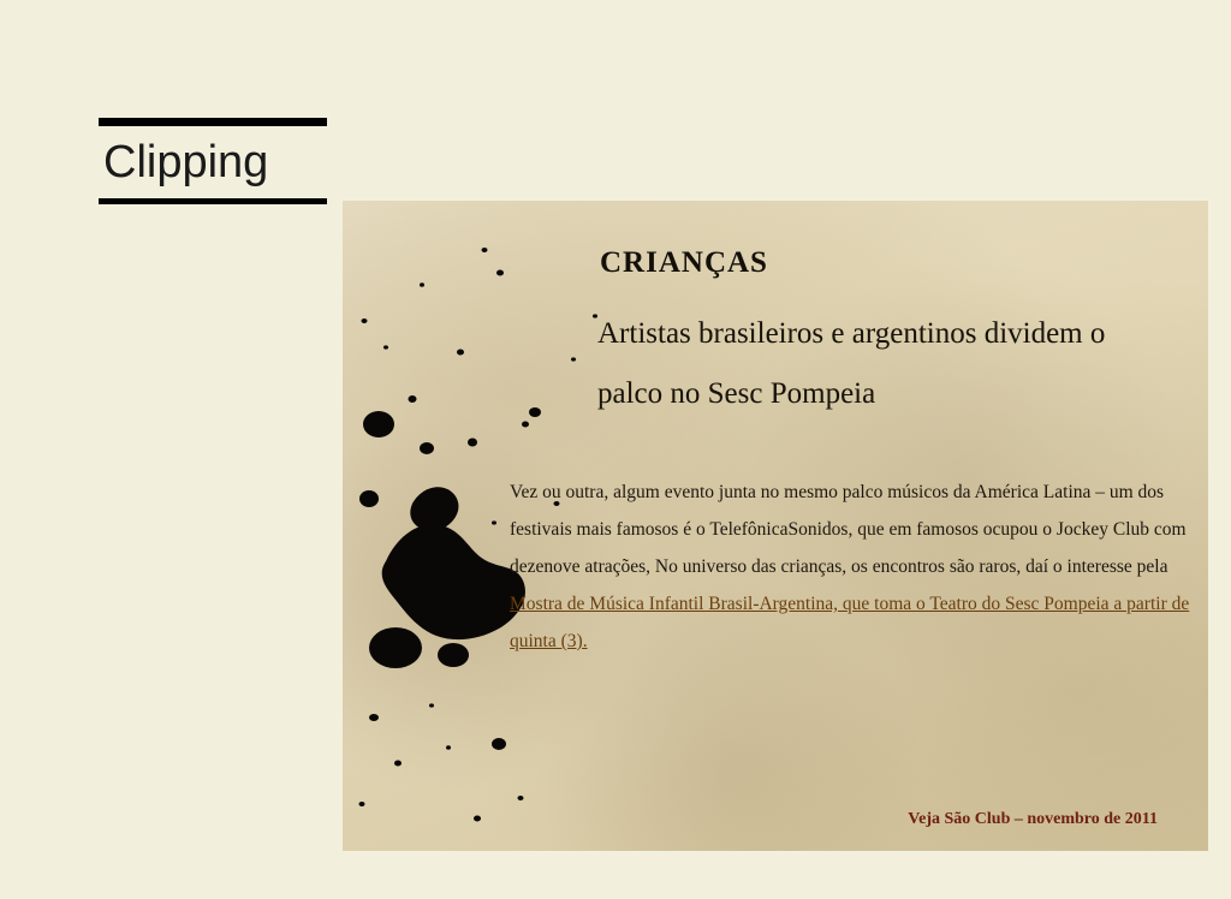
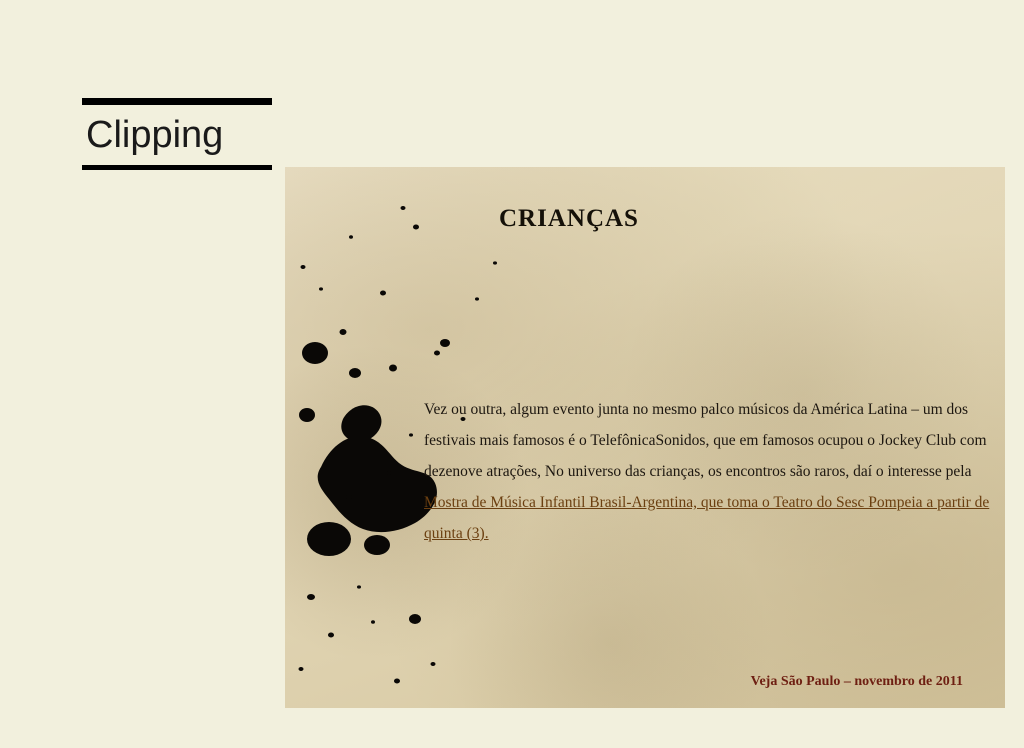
  Clipping
  CRIANÇAS
- Artistas brasileiros e argentinos dividem o palco no Sesc Pompeia
  Vez ou outra, algum evento junta no mesmo palco músicos da América Latina – um dos festivais mais famosos é o TelefônicaSonidos, que em famosos ocupou o Jockey Club com dezenove atrações, No universo das crianças, os encontros são raros, daí o interesse pela Mostra de Música Infantil Brasil-Argentina, que toma o Teatro do Sesc Pompeia a partir de quinta (3).
- Veja São Club – novembro de 2011
+ Veja São Paulo – novembro de 2011
